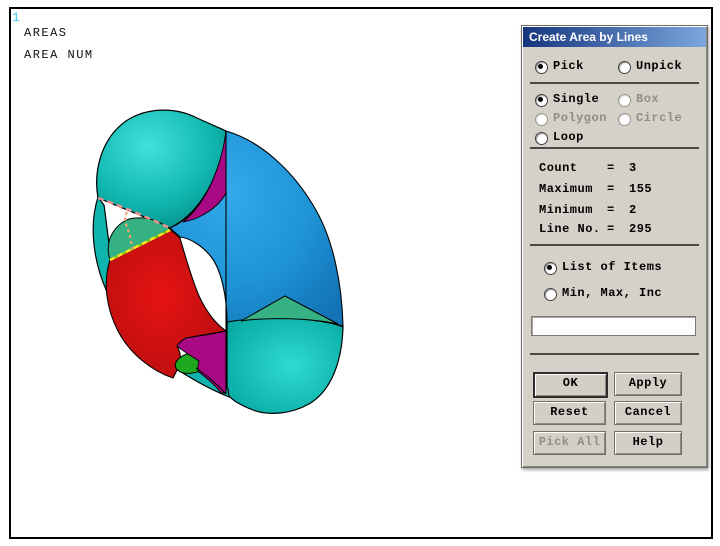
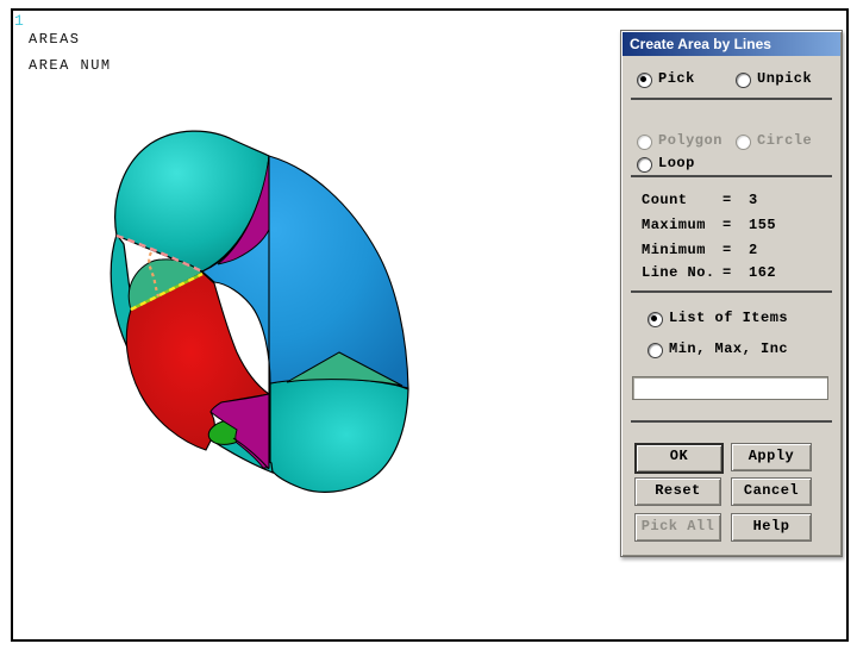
  1
  AREAS
  AREA NUM
  Create Area by Lines
  Pick
  Unpick
- Single
- Box
  Polygon
  Circle
  Loop
  Count = 3
  Maximum = 155
  Minimum = 2
- Line No. = 295
+ Line No. = 162
  List of Items
  Min, Max, Inc
  OK
  Apply
  Reset
  Cancel
  Pick All
  Help
